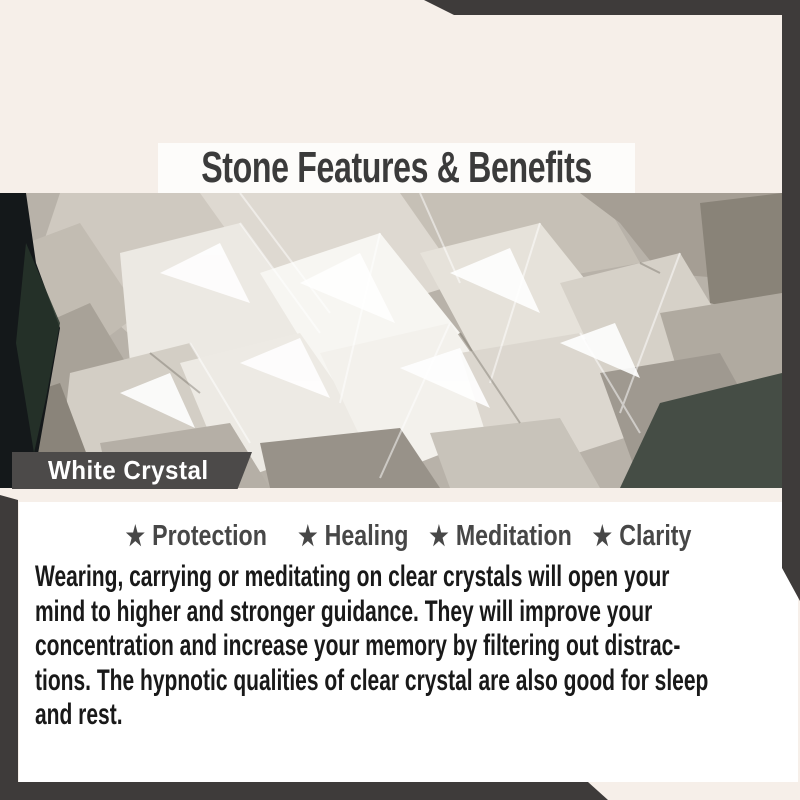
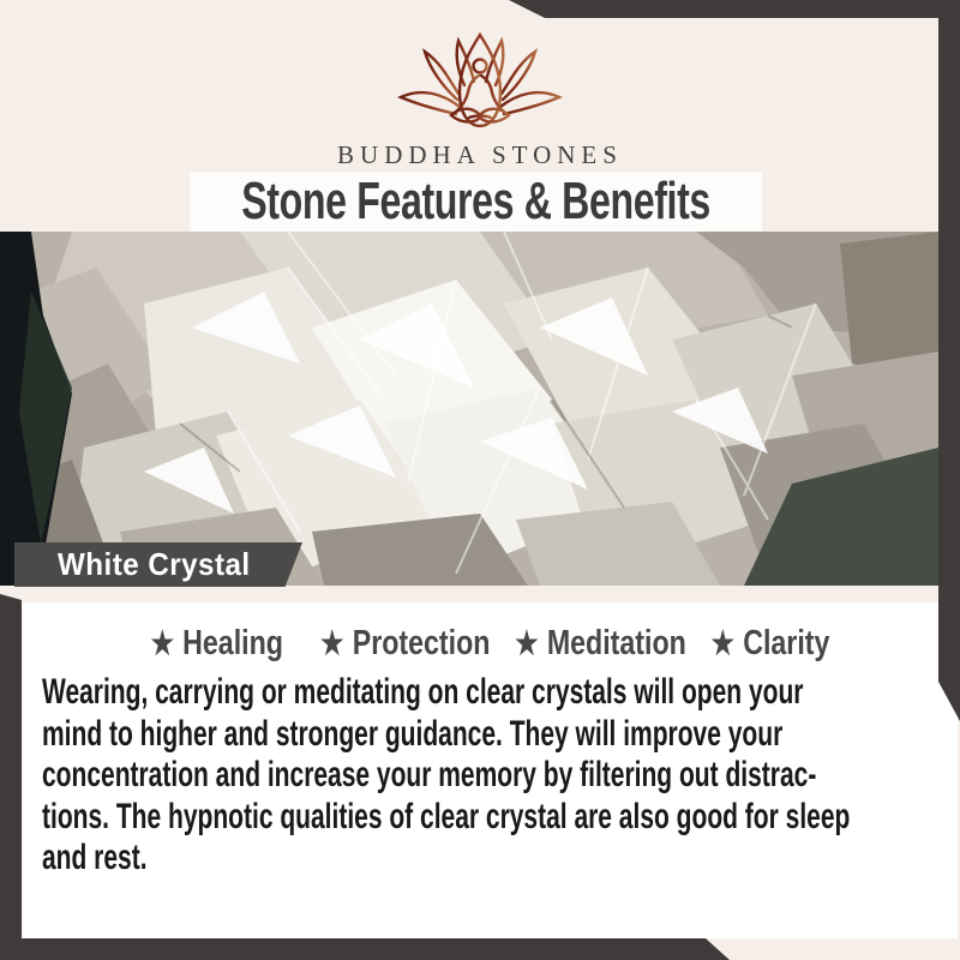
+ BUDDHA STONES
  Stone Features & Benefits
  White Crystal
  ★
- Protection
+ Healing
  ★
- Healing
+ Protection
  ★
  Meditation
  ★
  Clarity
  Wearing, carrying or meditating on clear crystals will open your
  mind to higher and stronger guidance. They will improve your
  concentration and increase your memory by filtering out distrac-
  tions. The hypnotic qualities of clear crystal are also good for sleep
  and rest.
